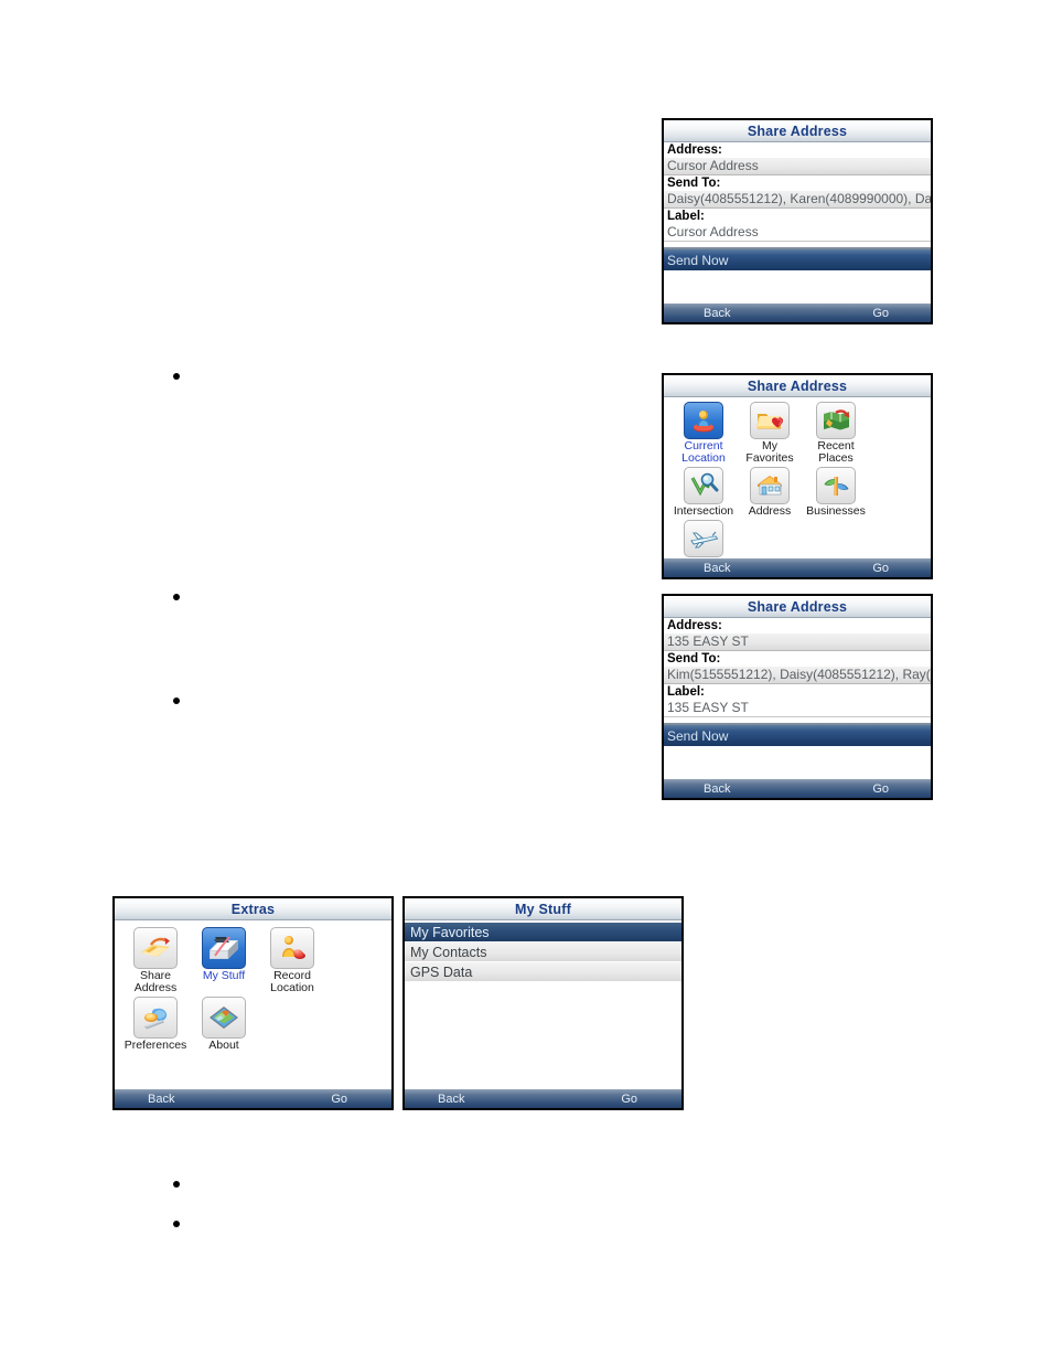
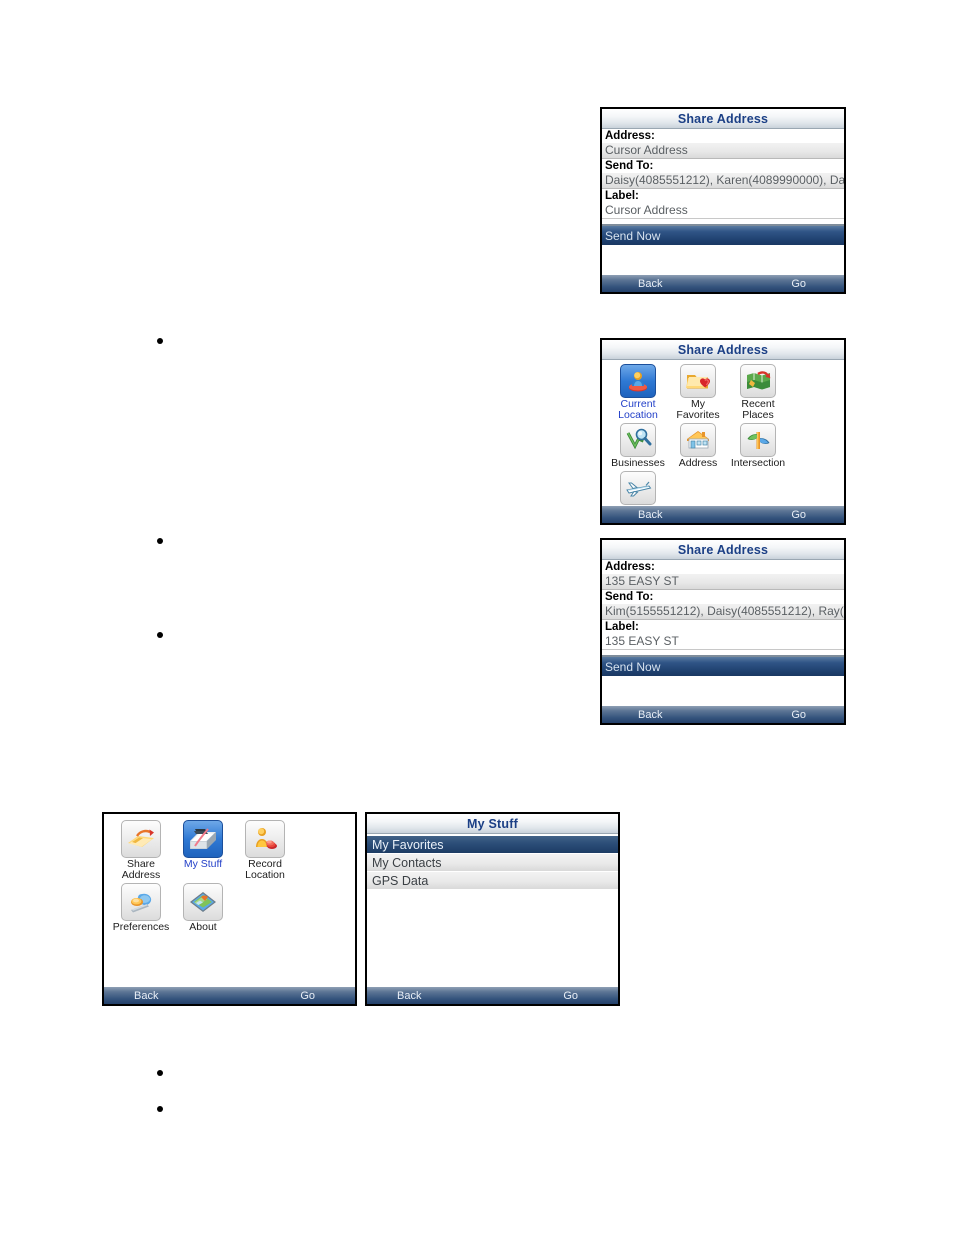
  Share Address
  Address:
  Cursor Address
  Send To:
  Daisy(4085551212), Karen(4089990000), Da
  Label:
  Cursor Address
  Send Now
  Back
  Go
  Share Address
  Current
  Location
  My Favorites
  Recent
  Places
- Intersection
+ Businesses
  Address
- Businesses
+ Intersection
  Back
  Go
  Share Address
  Address:
  135 EASY ST
  Send To:
  Kim(5155551212), Daisy(4085551212), Ray(
  Label:
  135 EASY ST
  Send Now
  Back
  Go
- Extras
  Share
  Address
  My Stuff
  Record
  Location
  Preferences
  About
  Back
  Go
  My Stuff
  My Favorites
  My Contacts
  GPS Data
  Back
  Go
